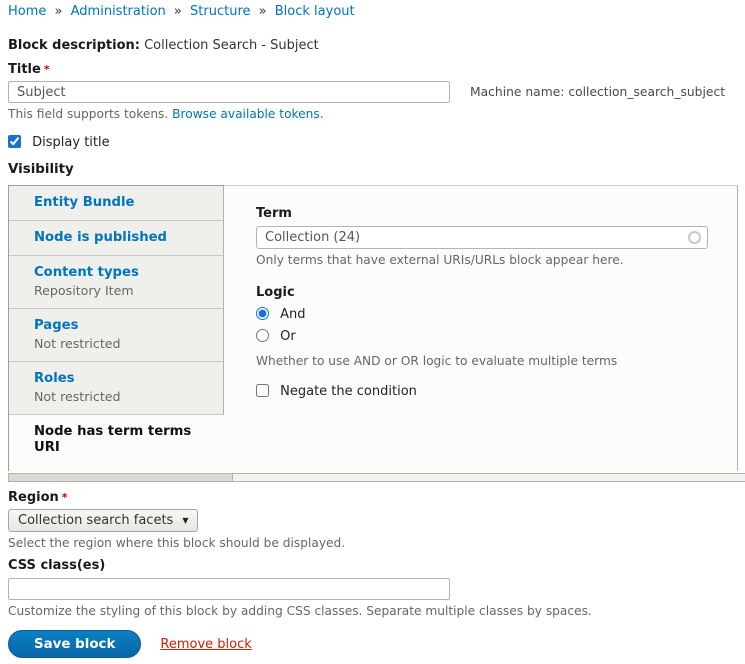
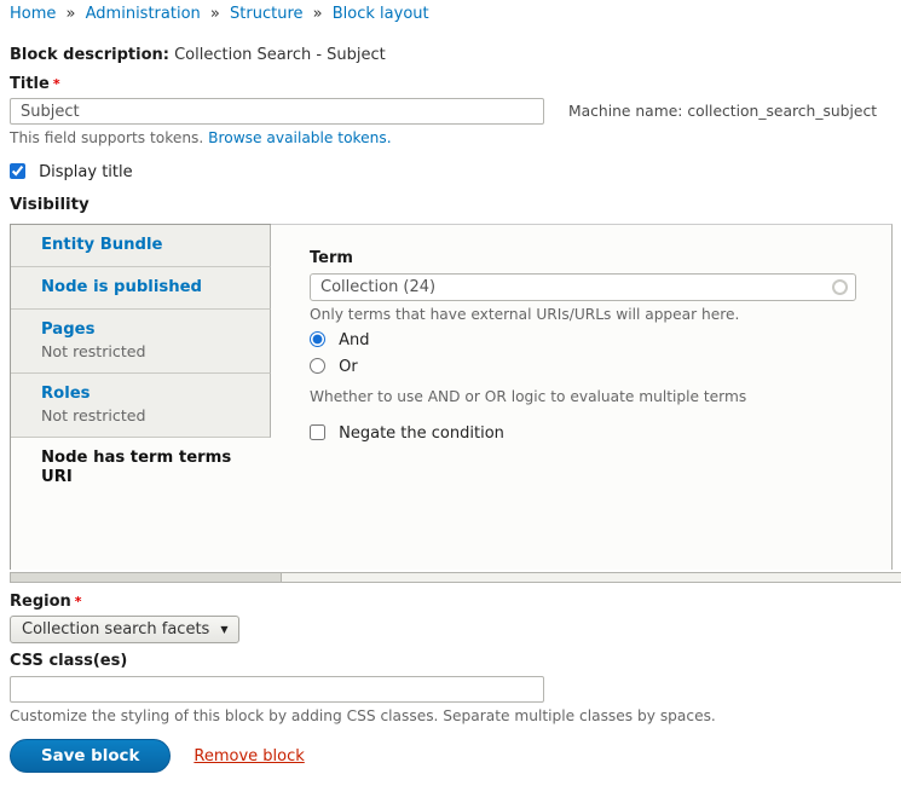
  Home » Administration » Structure » Block layout
  Block description: Collection Search - Subject
  Title *
  Subject
  Machine name: collection_search_subject
  This field supports tokens. Browse available tokens.
  Display title
  Visibility
  Entity Bundle
  Node is published
- Content types
- Repository Item
  Pages
  Not restricted
  Roles
  Not restricted
  Node has term terms URI
  Term
  Collection (24)
- Only terms that have external URIs/URLs block appear here.
+ Only terms that have external URIs/URLs will appear here.
- Logic
  And
  Or
  Whether to use AND or OR logic to evaluate multiple terms
  Negate the condition
  Region *
  Collection search facets
  ▼
- Select the region where this block should be displayed.
  CSS class(es)
  Customize the styling of this block by adding CSS classes. Separate multiple classes by spaces.
  Save block
  Remove block
